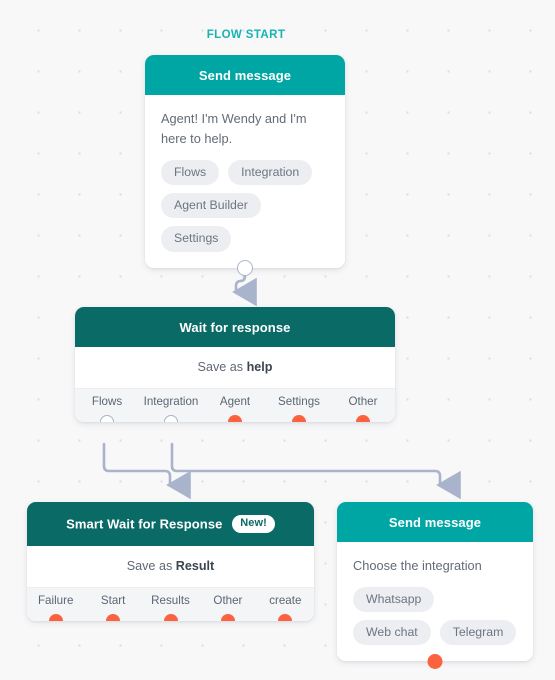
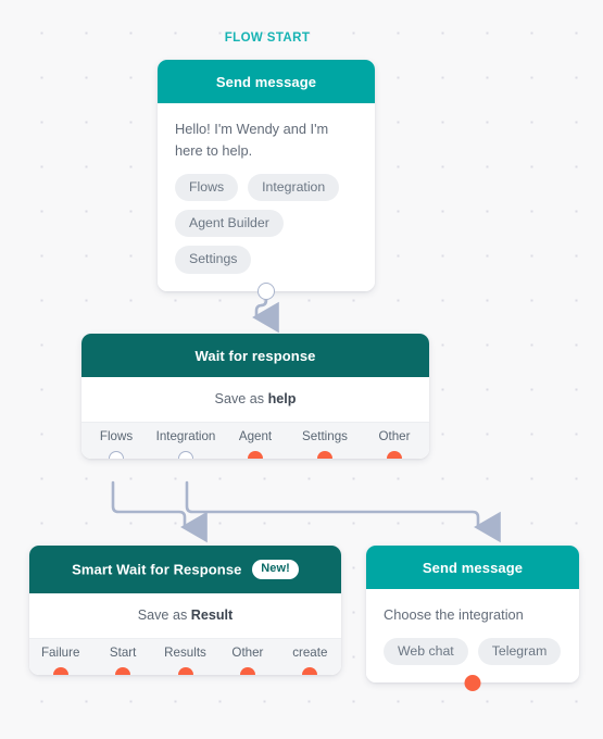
  FLOW START
  Send message
- Agent! I'm Wendy and I'm here to help.
+ Hello! I'm Wendy and I'm here to help.
  Flows
  Integration
  Agent Builder
  Settings
  Wait for response
  Save as help
  Flows
  Integration
  Agent
  Settings
  Other
  Smart Wait for Response New!
  Save as Result
  Failure
  Start
  Results
  Other
  create
  Send message
  Choose the integration
- Whatsapp
  Web chat
  Telegram
